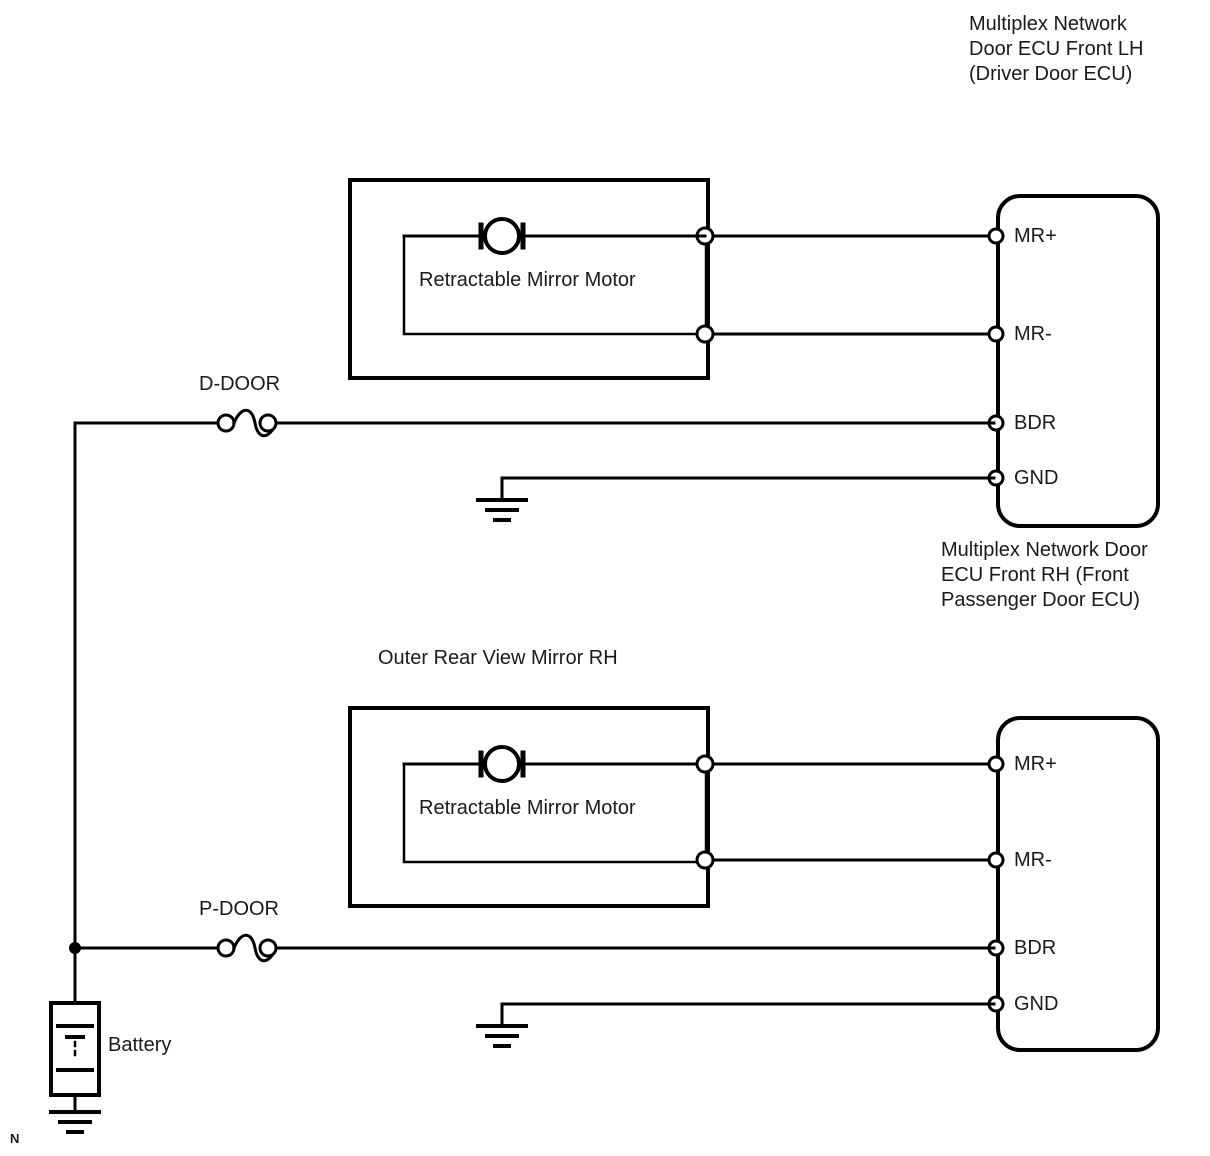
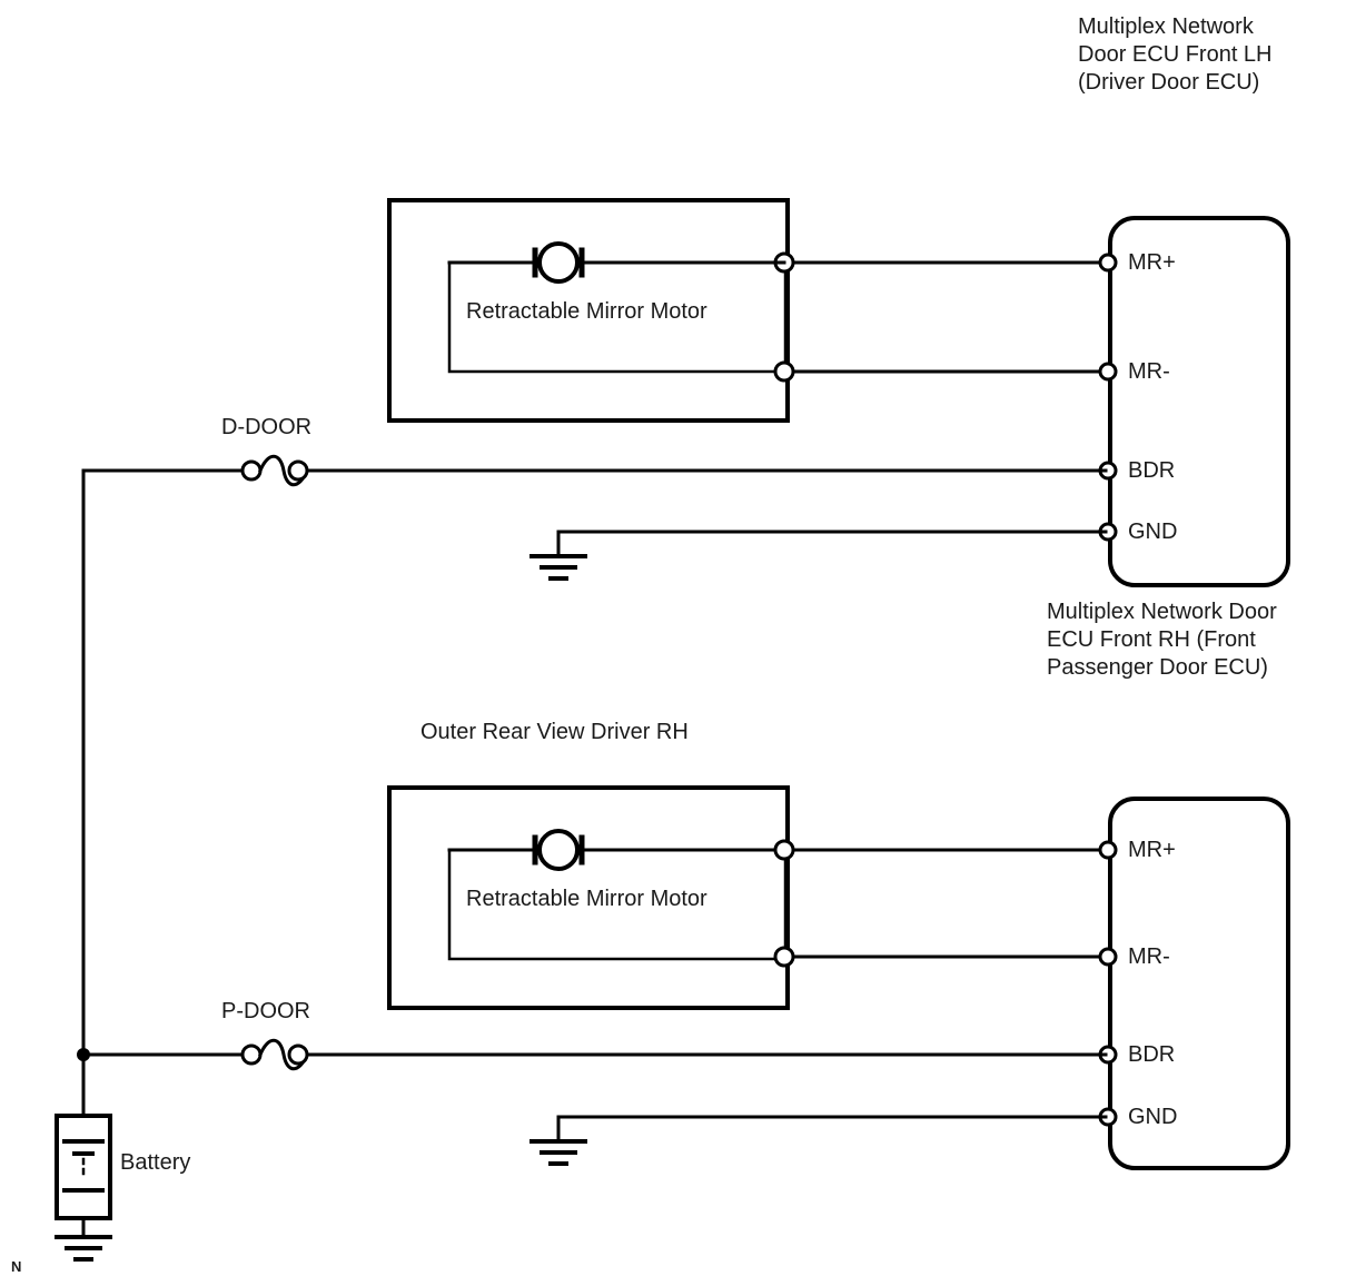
  Multiplex Network
  Door ECU Front LH
  (Driver Door ECU)
  Retractable Mirror Motor
  D-DOOR
  MR+
  MR-
  BDR
  GND
  Multiplex Network Door
  ECU Front RH (Front
  Passenger Door ECU)
- Outer Rear View Mirror RH
+ Outer Rear View Driver RH
  Retractable Mirror Motor
  P-DOOR
  MR+
  MR-
  BDR
  GND
  Battery
  N
